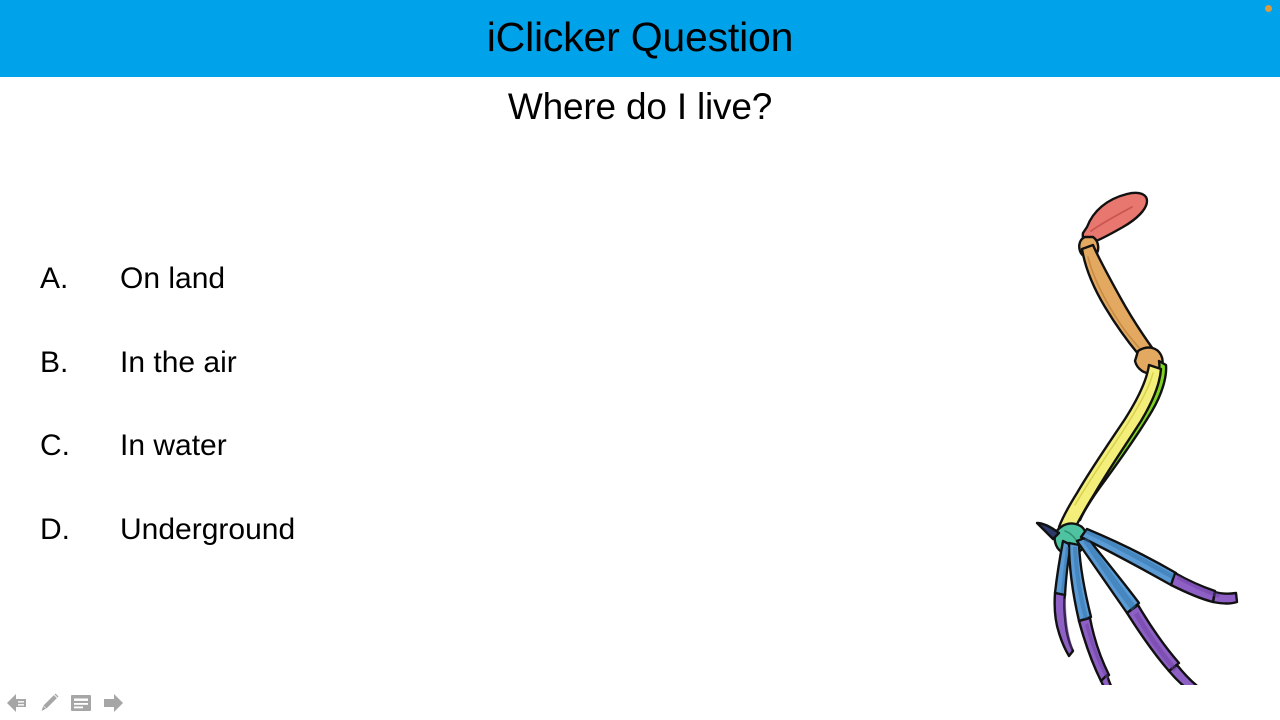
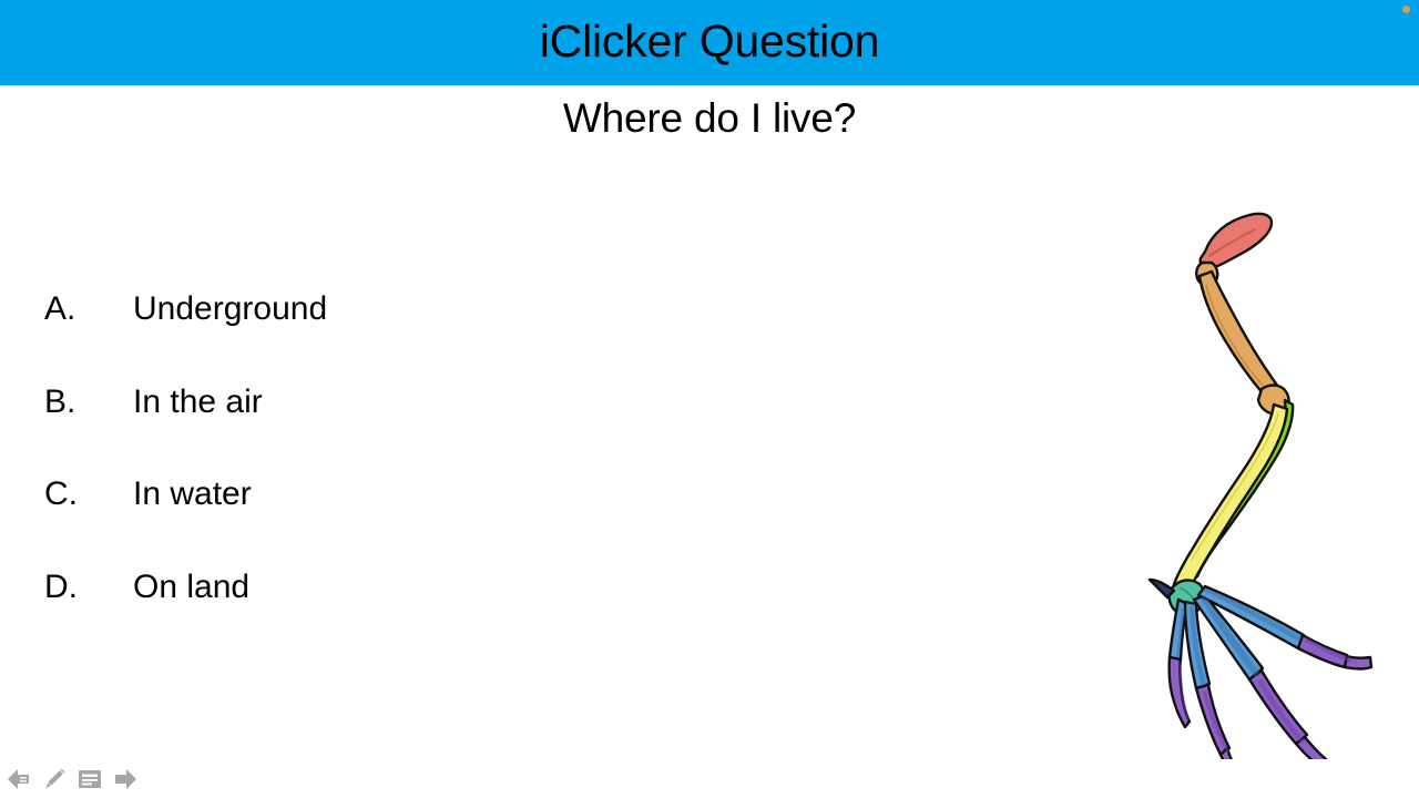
  iClicker Question
  Where do I live?
  A.
- On land
+ Underground
  B.
  In the air
  C.
  In water
  D.
- Underground
+ On land
